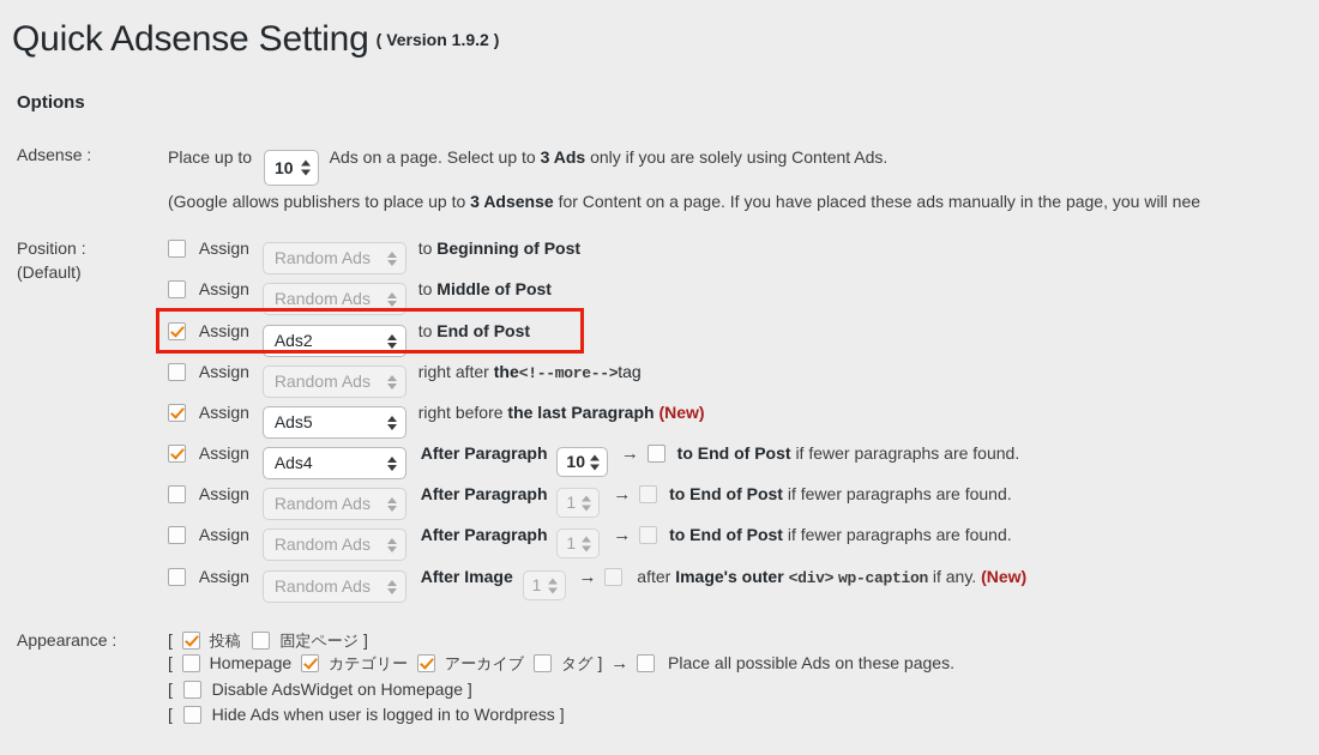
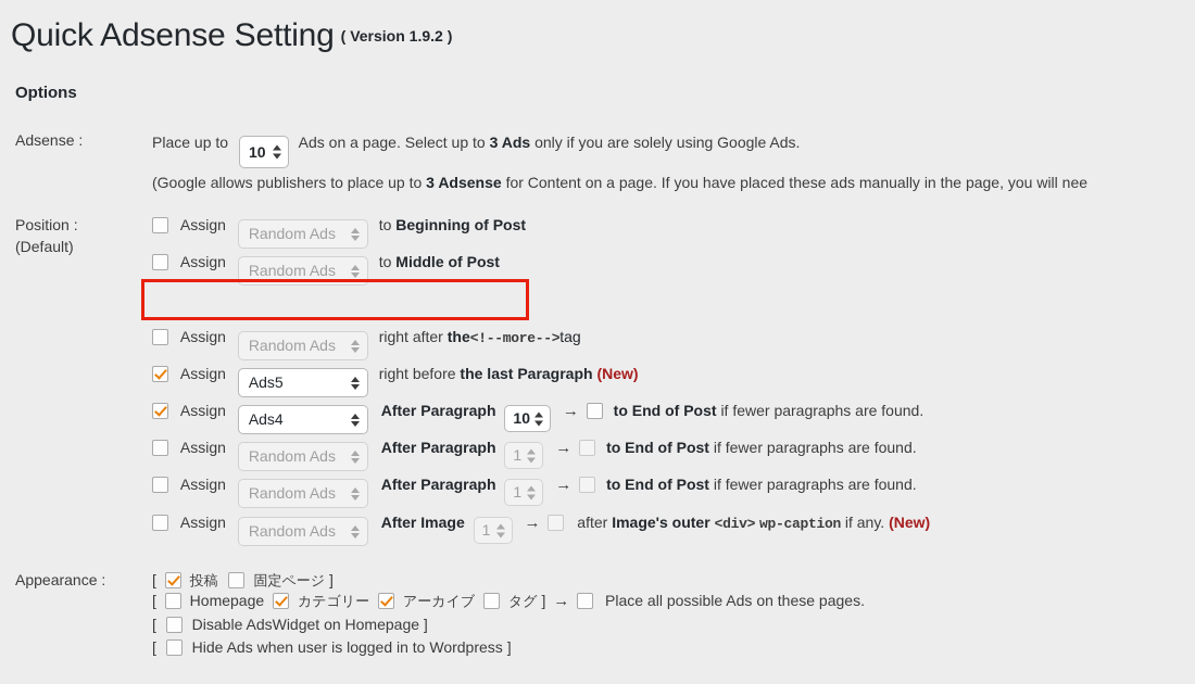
  Quick Adsense Setting ( Version 1.9.2 )
  Options
  Adsense :
- Place up to 10 Ads on a page. Select up to 3 Ads only if you are solely using Content Ads.
+ Place up to 10 Ads on a page. Select up to 3 Ads only if you are solely using Google Ads.
  (Google allows publishers to place up to 3 Adsense for Content on a page. If you have placed these ads manually in the page, you will nee
  Position :
  (Default)
  Assign Random Ads to Beginning of Post
  Assign Random Ads to Middle of Post
- Assign Ads2 to End of Post
  Assign Random Ads right after the<!--more-->tag
  Assign Ads5 right before the last Paragraph (New)
  Assign Ads4 After Paragraph 10 → to End of Post if fewer paragraphs are found.
  Assign Random Ads After Paragraph 1 → to End of Post if fewer paragraphs are found.
  Assign Random Ads After Paragraph 1 → to End of Post if fewer paragraphs are found.
  Assign Random Ads After Image 1 → after Image's outer <div> wp-caption if any. (New)
  Appearance :
  [ 投稿 固定ページ ]
  [ Homepage カテゴリー アーカイブ タグ ] → Place all possible Ads on these pages.
  [ Disable AdsWidget on Homepage ]
  [ Hide Ads when user is logged in to Wordpress ]
